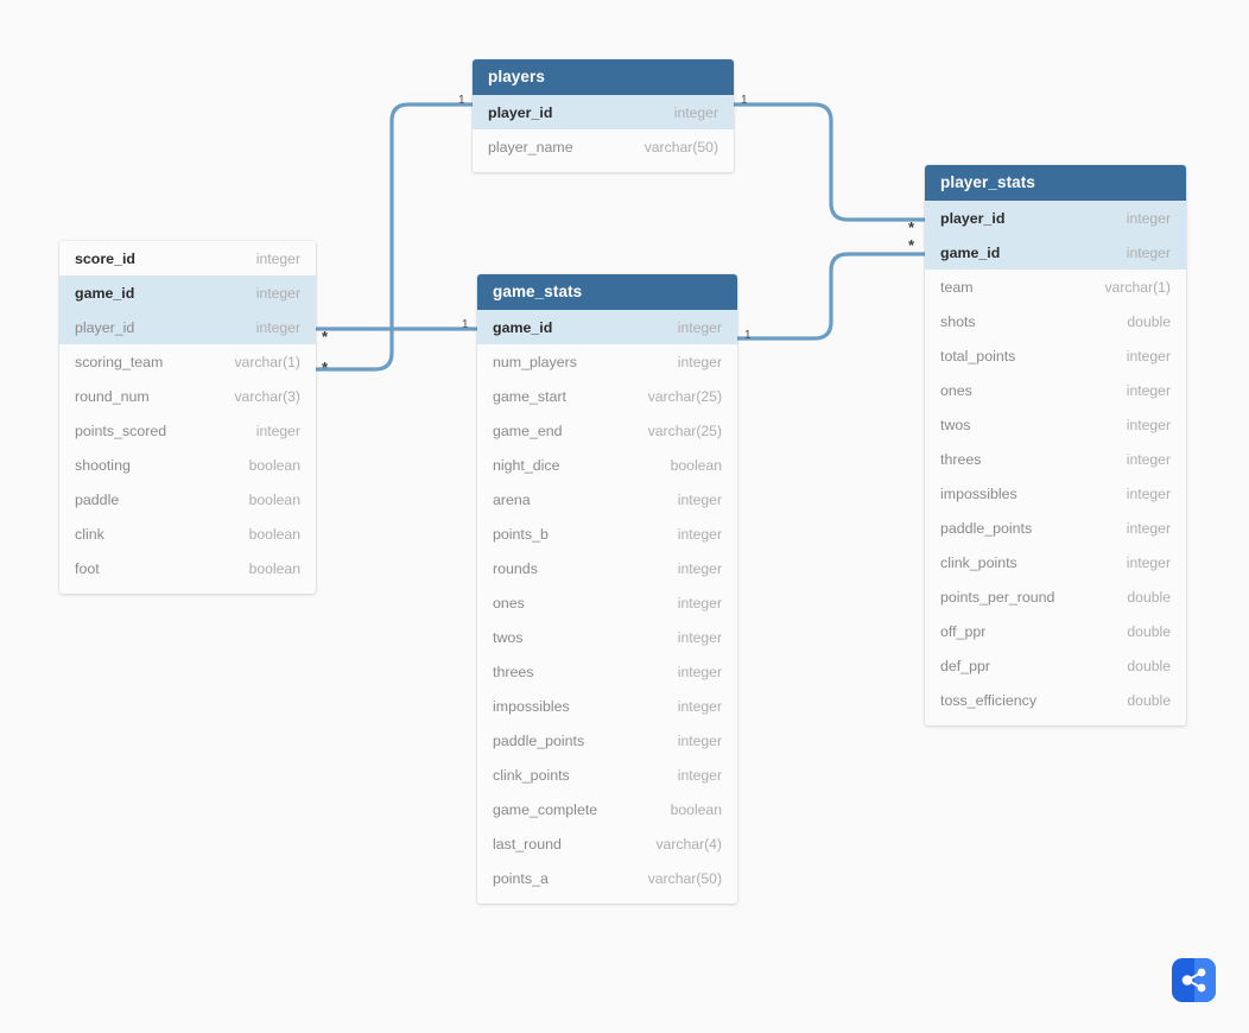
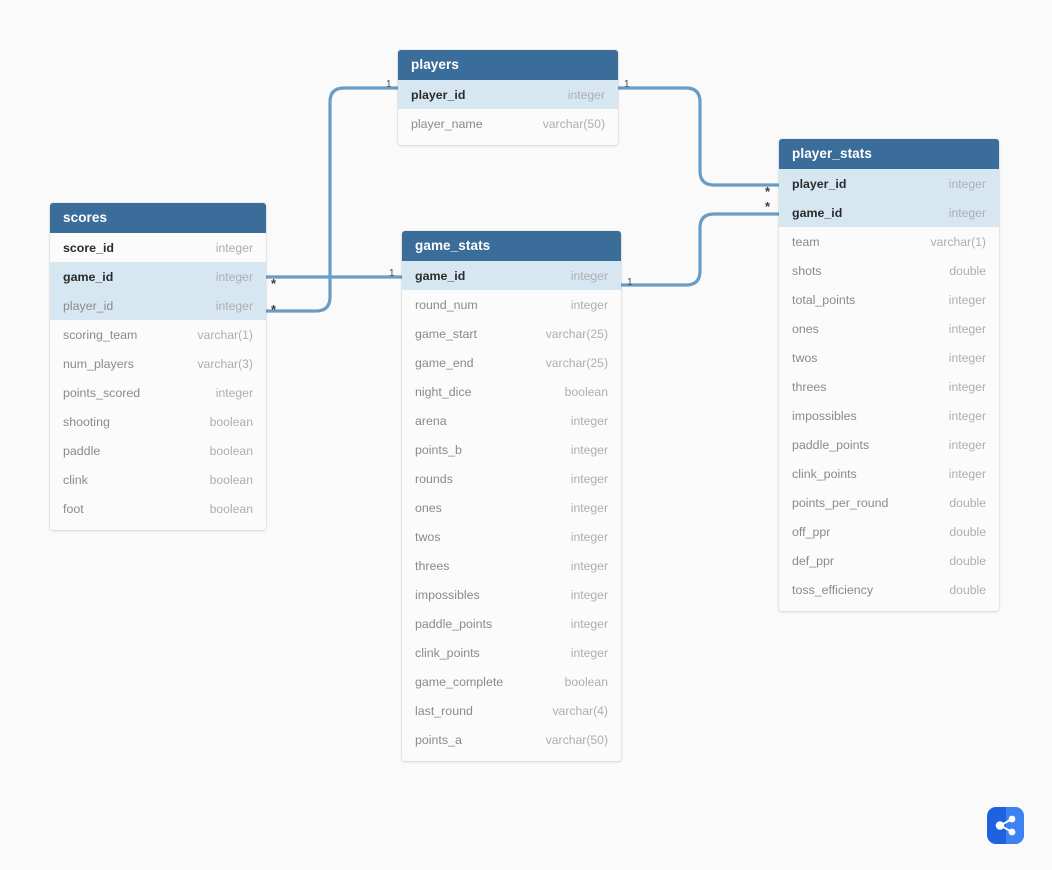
  players
  player_id
  integer
  player_name
  varchar(50)
+ scores
  score_id
  integer
  game_id
  integer
  player_id
  integer
  scoring_team
  varchar(1)
- round_num
+ num_players
  varchar(3)
  points_scored
  integer
  shooting
  boolean
  paddle
  boolean
  clink
  boolean
  foot
  boolean
  game_stats
  game_id
  integer
- num_players
+ round_num
  integer
  game_start
  varchar(25)
  game_end
  varchar(25)
  night_dice
  boolean
  arena
  integer
  points_b
  integer
  rounds
  integer
  ones
  integer
  twos
  integer
  threes
  integer
  impossibles
  integer
  paddle_points
  integer
  clink_points
  integer
  game_complete
  boolean
  last_round
  varchar(4)
  points_a
  varchar(50)
  player_stats
  player_id
  integer
  game_id
  integer
  team
  varchar(1)
  shots
  double
  total_points
  integer
  ones
  integer
  twos
  integer
  threes
  integer
  impossibles
  integer
  paddle_points
  integer
  clink_points
  integer
  points_per_round
  double
  off_ppr
  double
  def_ppr
  double
  toss_efficiency
  double
  1
  *
  1
  *
  1
  *
  1
  *
